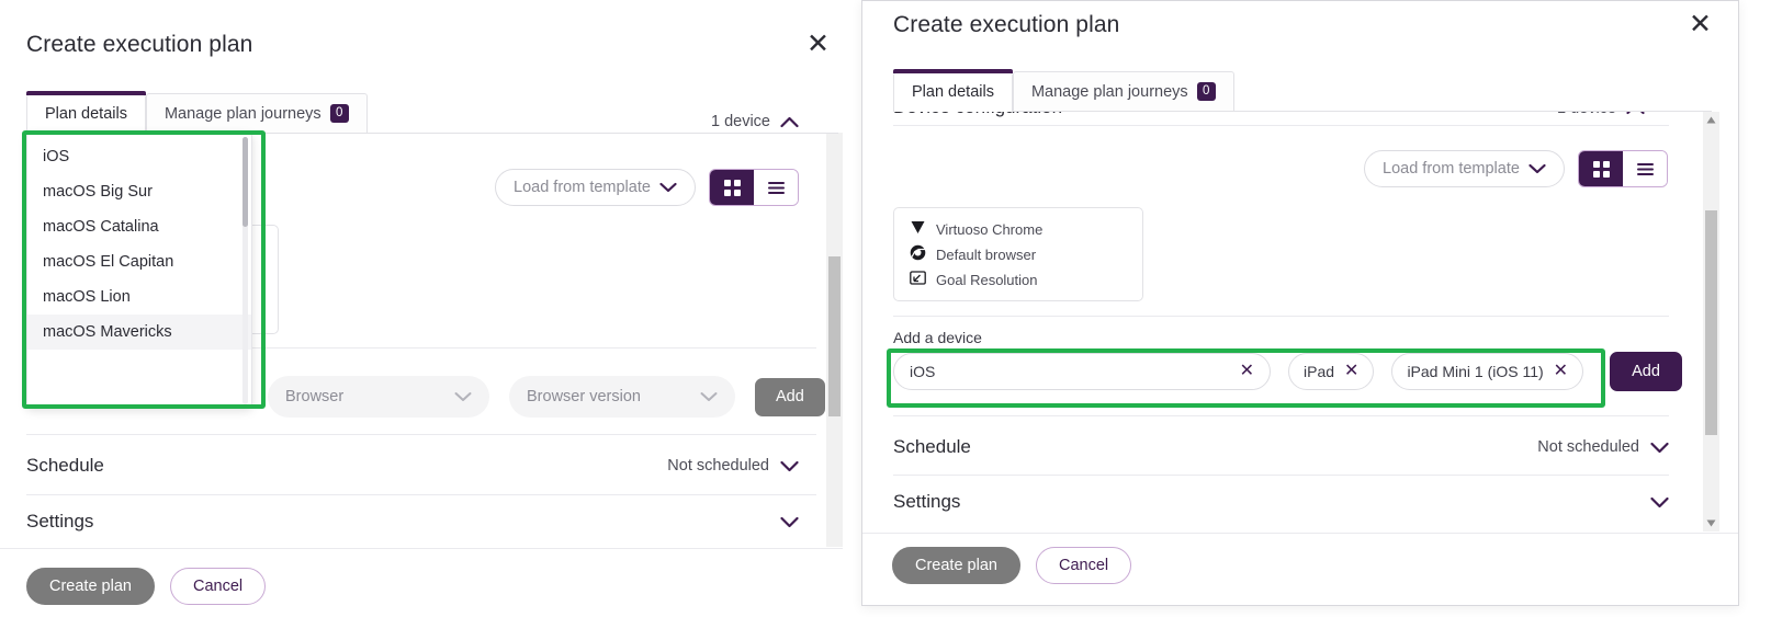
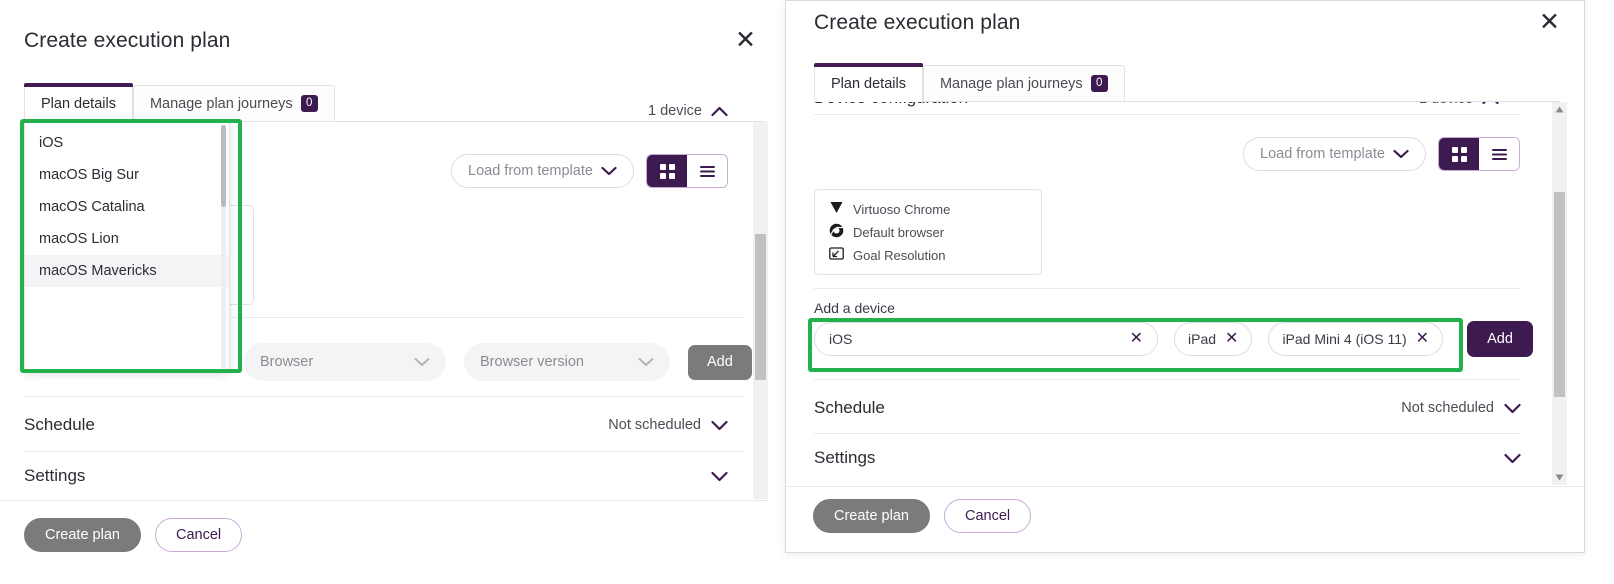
  Create execution plan
  ✕
  Plan details
  Manage plan journeys
  0
  1 device
  Load from template
  Browser
  Browser version
  Add
  Schedule
  Not scheduled
  Settings
  Create plan
  Cancel
  iOS
  macOS Big Sur
  macOS Catalina
- macOS El Capitan
  macOS Lion
  macOS Mavericks
  Create execution plan
  ✕
  Plan details
  Manage plan journeys
  0
  Load from template
  Virtuoso Chrome
  Default browser
  Goal Resolution
  Add a device
  iOS
  ✕
  iPad
  ✕
- iPad Mini 1 (iOS 11)
+ iPad Mini 4 (iOS 11)
  ✕
  Add
  Schedule
  Not scheduled
  Settings
  Create plan
  Cancel
